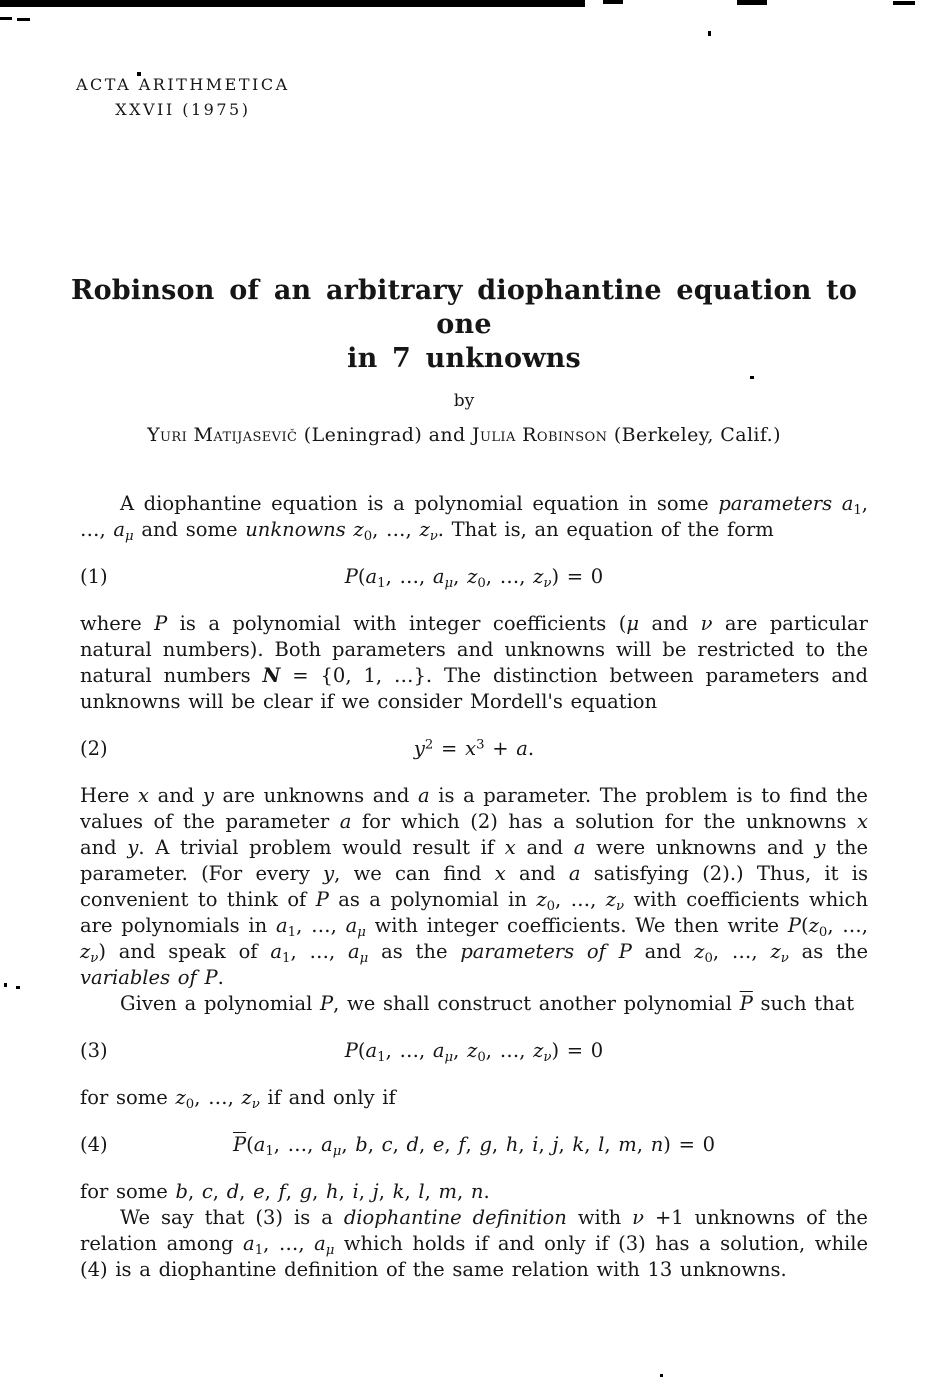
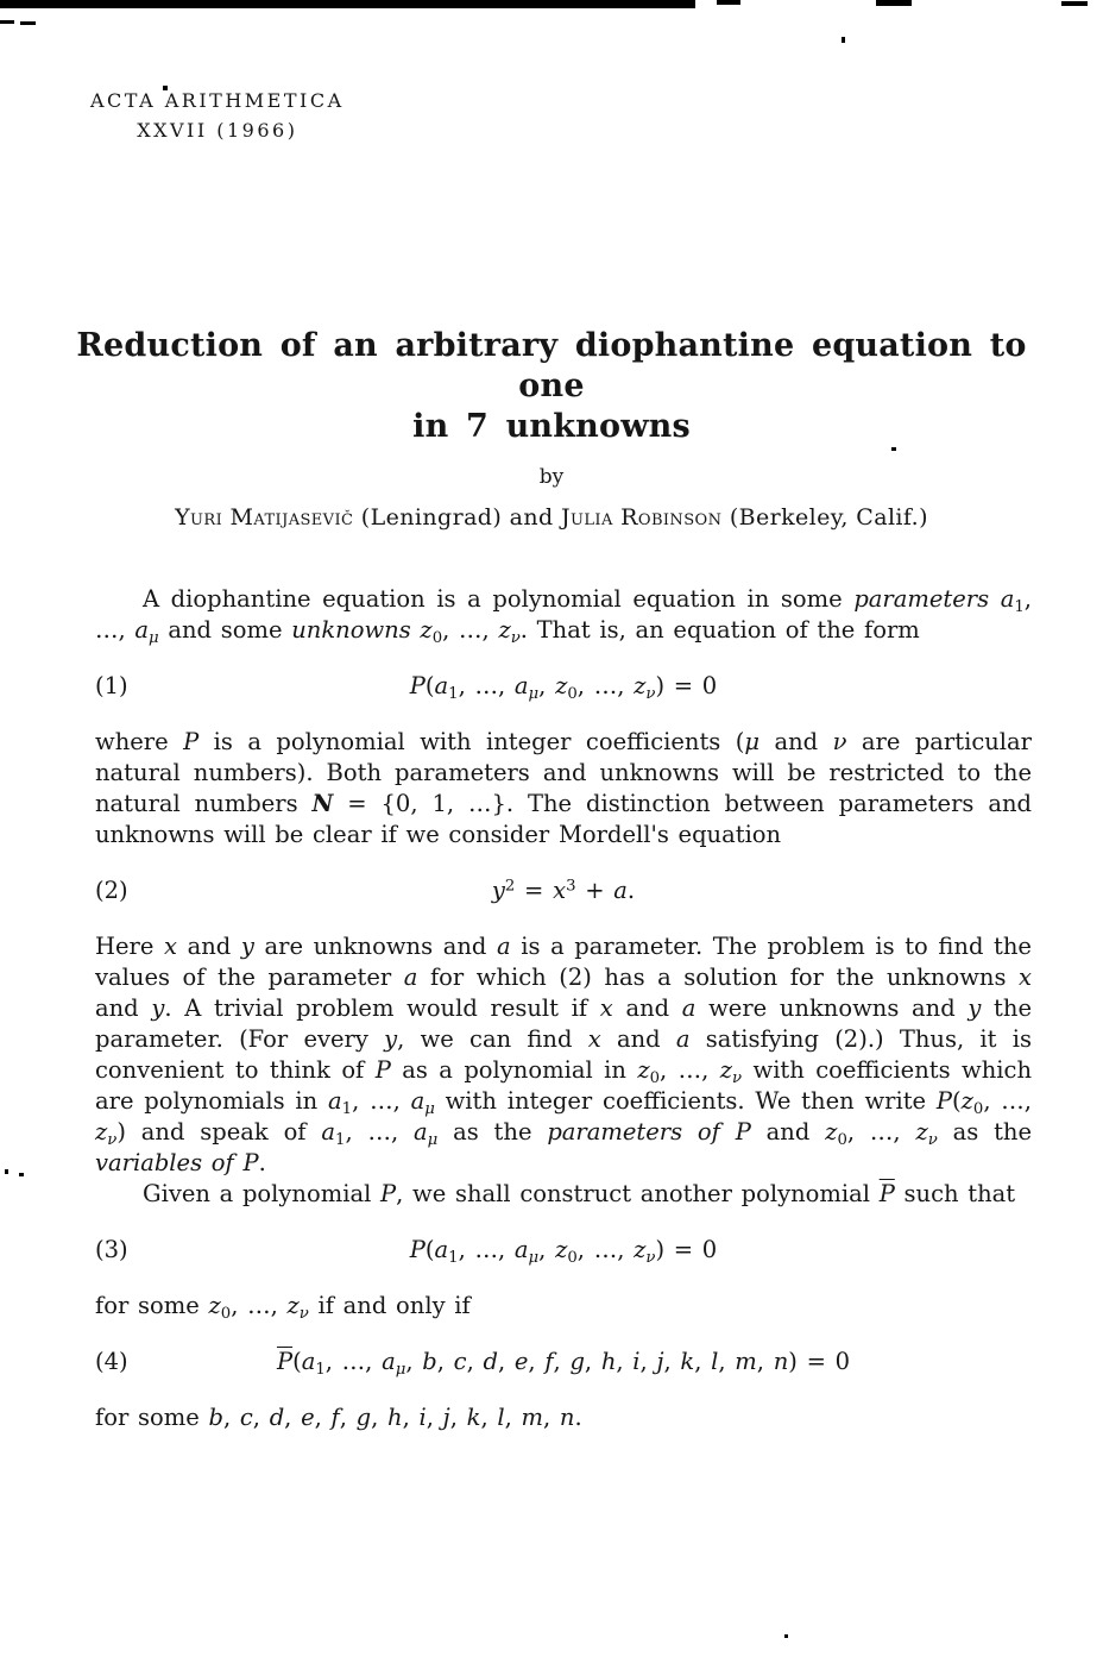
  ACTA ARITHMETICA
- XXVII (1975)
+ XXVII (1966)
- Robinson of an arbitrary diophantine equation to one
+ Reduction of an arbitrary diophantine equation to one
  in 7 unknowns
  by
  Yuri Matijasevič (Leningrad) and Julia Robinson (Berkeley, Calif.)
  A diophantine equation is a polynomial equation in some parameters a1, …, aμ and some unknowns z0, …, zν. That is, an equation of the form
  (1)
  P(a1, …, aμ, z0, …, zν) = 0
  where P is a polynomial with integer coefficients (μ and ν are particular natural numbers). Both parameters and unknowns will be restricted to the natural numbers N = {0, 1, …}. The distinction between parameters and unknowns will be clear if we consider Mordell's equation
  (2)
  y2 = x3 + a.
  Here x and y are unknowns and a is a parameter. The problem is to find the values of the parameter a for which (2) has a solution for the unknowns x and y. A trivial problem would result if x and a were unknowns and y the parameter. (For every y, we can find x and a satisfying (2).) Thus, it is convenient to think of P as a polynomial in z0, …, zν with coefficients which are polynomials in a1, …, aμ with integer coefficients. We then write P(z0, …, zν) and speak of a1, …, aμ as the parameters of P and z0, …, zν as the variables of P.
  Given a polynomial P, we shall construct another polynomial P such that
  (3)
  P(a1, …, aμ, z0, …, zν) = 0
  for some z0, …, zν if and only if
  (4)
  P(a1, …, aμ, b, c, d, e, f, g, h, i, j, k, l, m, n) = 0
  for some b, c, d, e, f, g, h, i, j, k, l, m, n.
- We say that (3) is a diophantine definition with ν +1 unknowns of the relation among a1, …, aμ which holds if and only if (3) has a solution, while (4) is a diophantine definition of the same relation with 13 unknowns.
